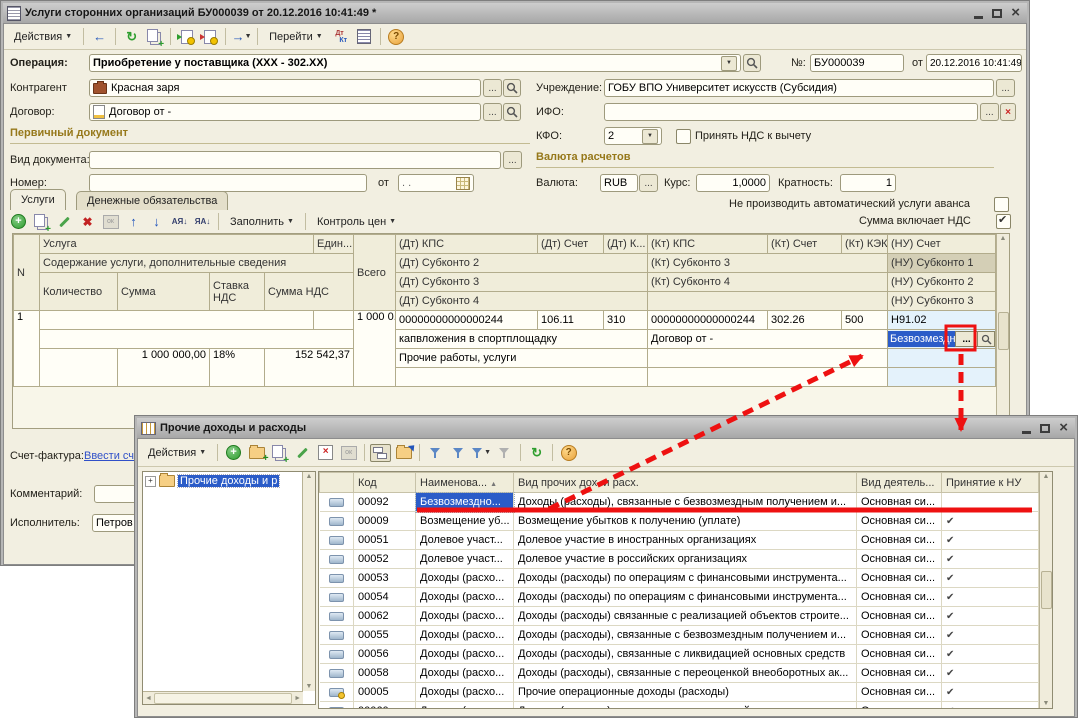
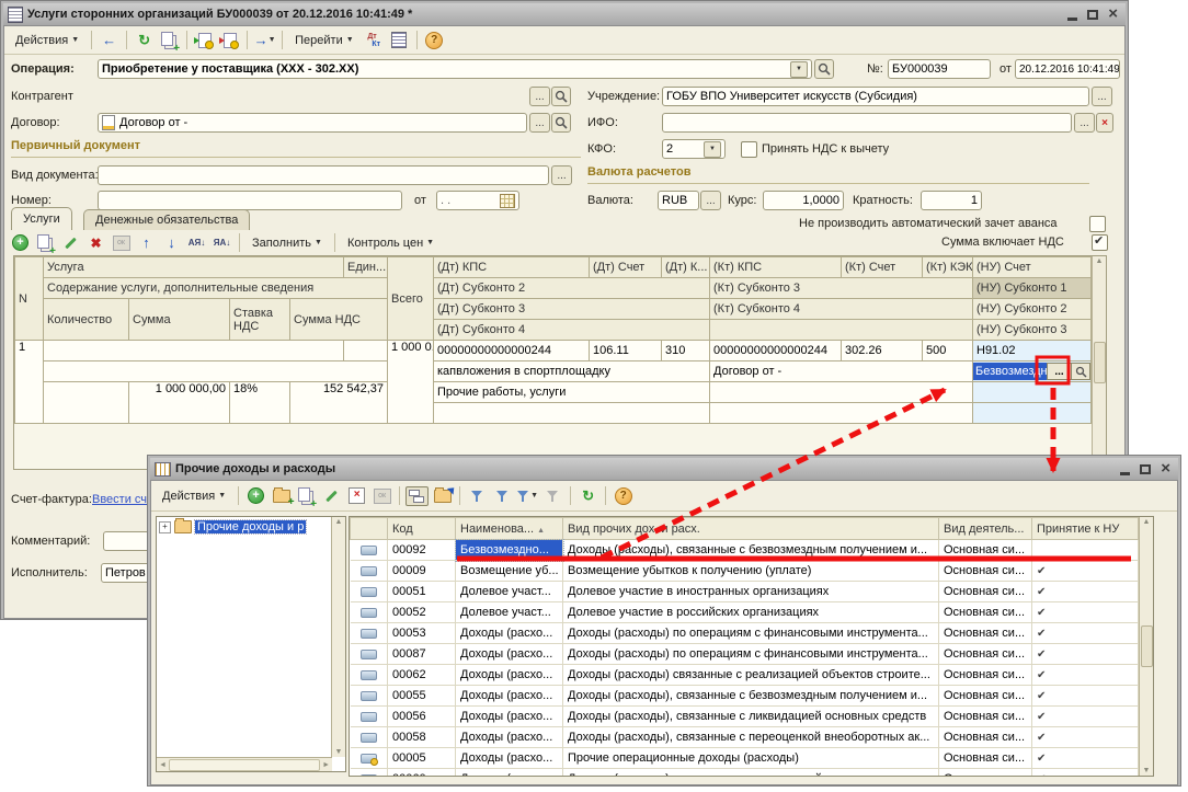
  Услуги сторонних организаций БУ000039 от 20.12.2016 10:41:49 *
  ×
  Действия
  ←
  ↻
  →
  Перейти
  ?
  Операция:
  Приобретение у поставщика (XXX - 302.XX)
  №:
  БУ000039
  от
  20.12.2016 10:41:49
  Контрагент
- Красная заря
  ...
  Учреждение:
  ГОБУ ВПО Университет искусств (Субсидия)
  ...
  Договор:
  Договор от -
  ...
  ИФО:
  ...
  ×
  Первичный документ
  КФО:
  2
  Принять НДС к вычету
  Вид документа
  ...
  Валюта расчетов
  Номер:
  от
  . .
  Валюта:
  RUB
  ...
  Курс:
  1,0000
  Кратность:
  1
- Не производить автоматический услуги аванса
+ Не производить автоматический зачет аванса
  Услуги
  Денежные обязательства
  +
  ✖
  ↑
  ↓
  АЯ↓
  ЯА↓
  Заполнить
  Контроль цен
  Сумма включает НДС
  N	Услуга	Един...	Всего	(Дт) КПС	(Дт) Счет	(Дт) К...	(Кт) КПС	(Кт) Счет	(Кт) КЭК	(НУ) Счет
  Содержание услуги, дополнительные сведения	(Дт) Субконто 2	(Кт) Субконто 3	(НУ) Субконто 1
  Количество	Сумма	Ставка НДС	Сумма НДС	(Дт) Субконто 3	(Кт) Субконто 4	(НУ) Субконто 2
  (Дт) Субконто 4		(НУ) Субконто 3
  1			1 000 0	00000000000000244	106.11	310	00000000000000244	302.26	500	Н91.02
  	капвложения в спортплощадку	Договор от -	Безвозмезн ...
  	1 000 000,00	18%	152 542,37	Прочие работы, услуги
  Счет-фактура:
  Ввести сч
  Комментарий:
  Исполнитель:
  Петров
  Прочие доходы и расходы
  ×
  Действия
  +
  ×
  ↻
  ?
  +
  Прочие доходы и р
  	Код	Наименова...	Вид прочих дох расх.	Вид деятель...	Принятие к НУ
  	00092	Безвозмездно...	Доходы (асходы), связанные с безвозмездным получением и...	Основная си...
  	00009	Возмещение уб...	Возмещение убытков к получению (уплате)	Основная си...	✔
  	00051	Долевое участ...	Долевое участие в иностранных организациях	Основная си...	✔
  	00052	Долевое участ...	Долевое участие в российских организациях	Основная си...	✔
  	00053	Доходы (расхо...	Доходы (расходы) по операциям с финансовыми инструмента...	Основная си...	✔
- 	00054	Доходы (расхо...	Доходы (расходы) по операциям с финансовыми инструмента...	Основная си...	✔
+ 	00087	Доходы (расхо...	Доходы (расходы) по операциям с финансовыми инструмента...	Основная си...	✔
  	00062	Доходы (расхо...	Доходы (расходы) связанные с реализацией объектов строите...	Основная си...	✔
  	00055	Доходы (расхо...	Доходы (расходы), связанные с безвозмездным получением и...	Основная си...	✔
  	00056	Доходы (расхо...	Доходы (расходы), связанные с ликвидацией основных средств	Основная си...	✔
  	00058	Доходы (расхо...	Доходы (расходы), связанные с переоценкой внеоборотных ак...	Основная си...	✔
  	00005	Доходы (расхо...	Прочие операционные доходы (расходы)	Основная си...	✔
